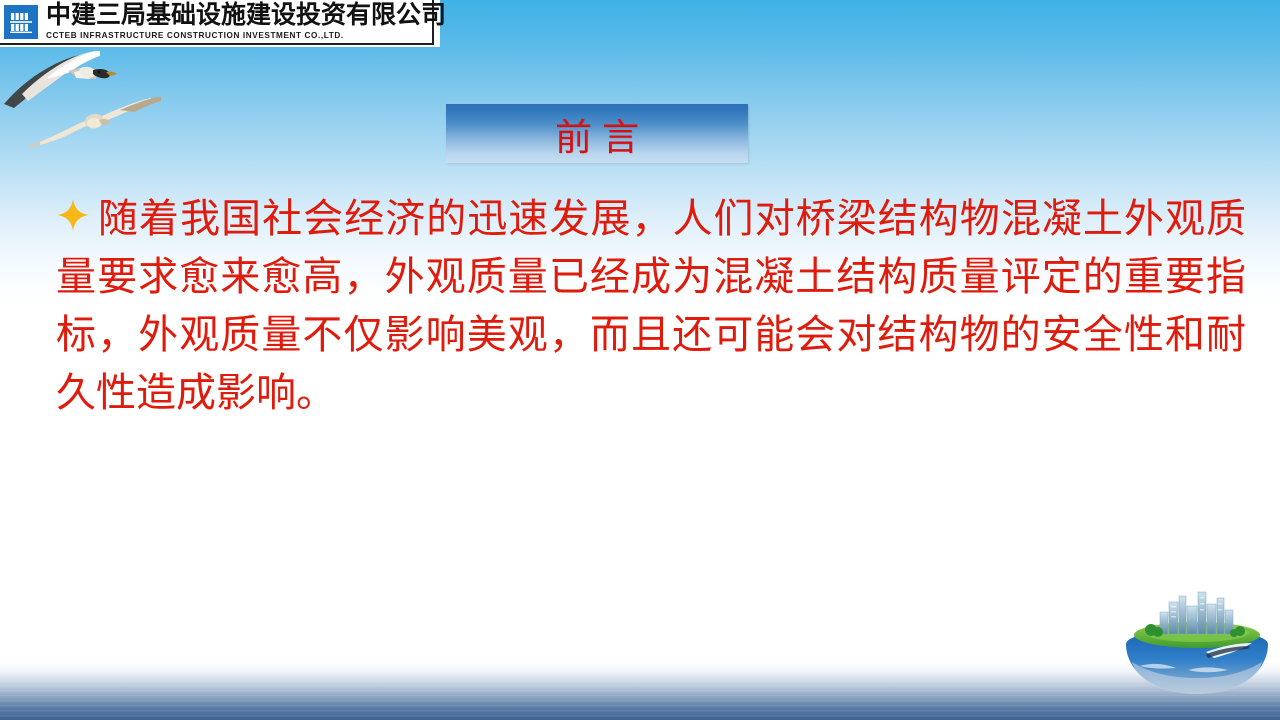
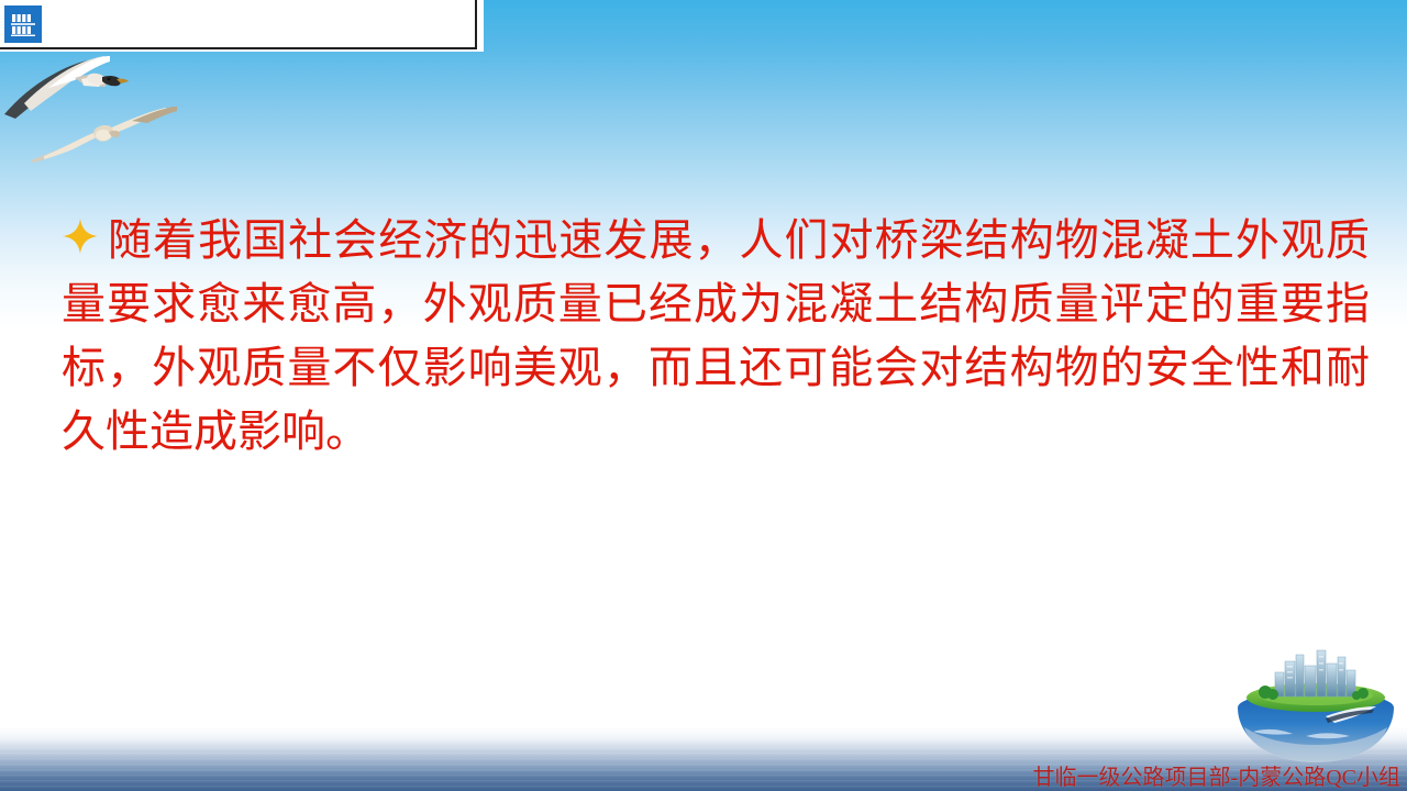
- 中建三局基础设施建设投资有限公司
- CCTEB INFRASTRUCTURE CONSTRUCTION INVESTMENT CO.,LTD.
- 前言
  随着我国社会经济的迅速发展，人们对桥梁结构物混凝土外观质量要求愈来愈高，外观质量已经成为混凝土结构质量评定的重要指标，外观质量不仅影响美观，而且还可能会对结构物的安全性和耐久性造成影响。
+ 甘临一级公路项目部-内蒙公路QC小组
